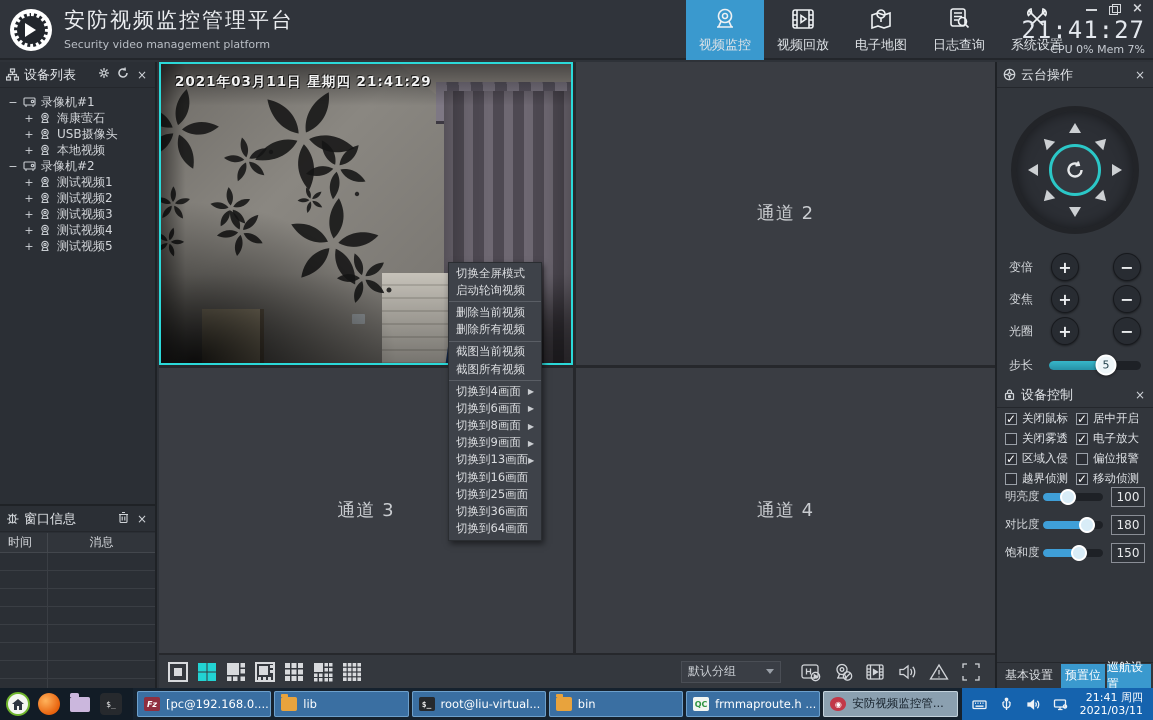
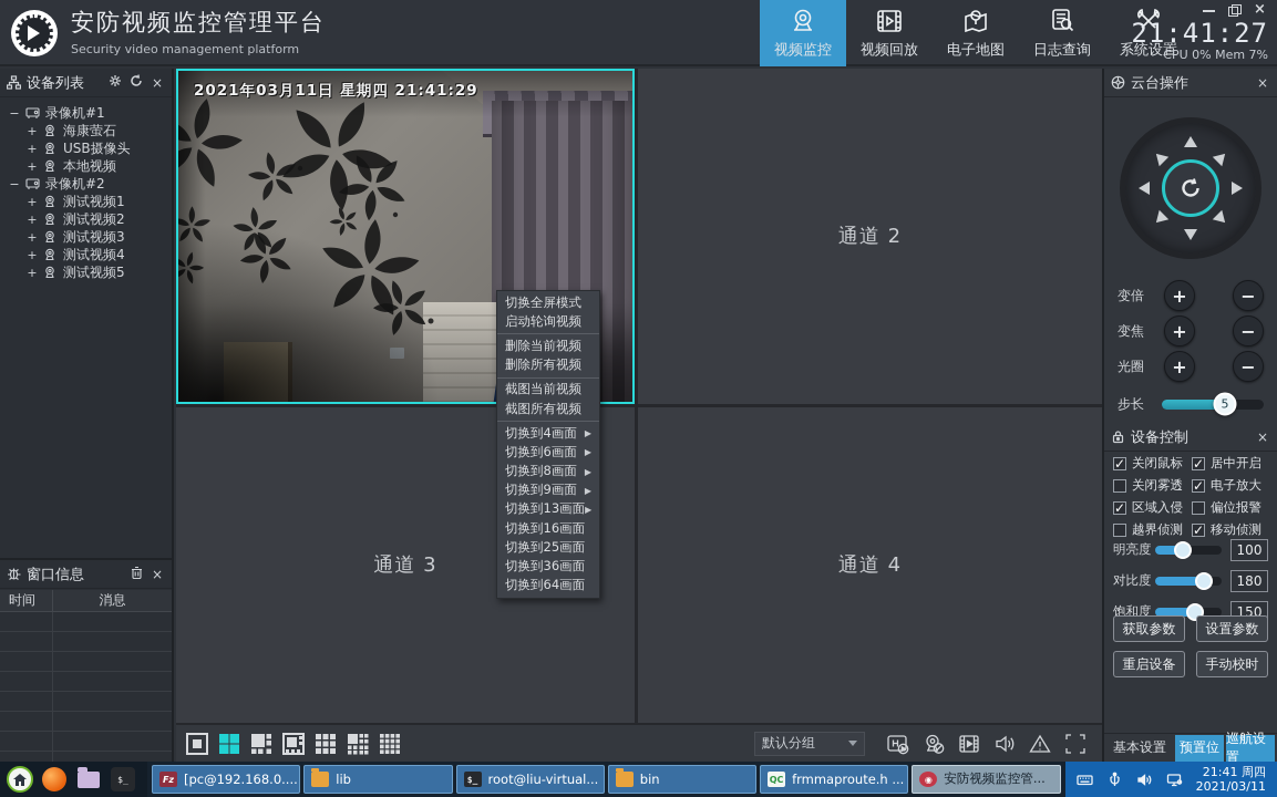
  安防视频监控管理平台
  Security video management platform
  视频监控
  视频回放
  电子地图
  日志查询
  系统设置
  ×
  21:41:27
  CPU 0% Mem 7%
  设备列表
  ×
  −
  录像机#1
  +
  海康萤石
  +
  USB摄像头
  +
  本地视频
  −
  录像机#2
  +
  测试视频1
  +
  测试视频2
  +
  测试视频3
  +
  测试视频4
  +
  测试视频5
  窗口信息
  ×
  时间
  消息
  2021年03月11日 星期四 21:41:29
  通道 2
  通道 3
  通道 4
  切换全屏模式
  启动轮询视频
  删除当前视频
  删除所有视频
  截图当前视频
  截图所有视频
  切换到4画面
  ▶
  切换到6画面
  ▶
  切换到8画面
  ▶
  切换到9画面
  ▶
  切换到13画面
  ▶
  切换到16画面
  切换到25画面
  切换到36画面
  切换到64画面
  默认分组
  云台操作
  ×
  变倍
  +
  −
  变焦
  +
  −
  光圈
  +
  −
  步长
  5
  设备控制
  ×
  ✓
  关闭鼠标
  ✓
  居中开启
  关闭雾透
  ✓
  电子放大
  ✓
  区域入侵
  偏位报警
  越界侦测
  ✓
  移动侦测
  明亮度
  100
  对比度
  180
  饱和度
  150
+ 获取参数
+ 设置参数
+ 重启设备
+ 手动校时
  基本设置
  预置位
  巡航设置
  $_
  Fz
  [pc@192.168.0....
  lib
  $_
  root@liu-virtual...
  bin
  QC
  frmmaproute.h ...
  ◉
  安防视频监控管...
  21:41 周四
  2021/03/11
